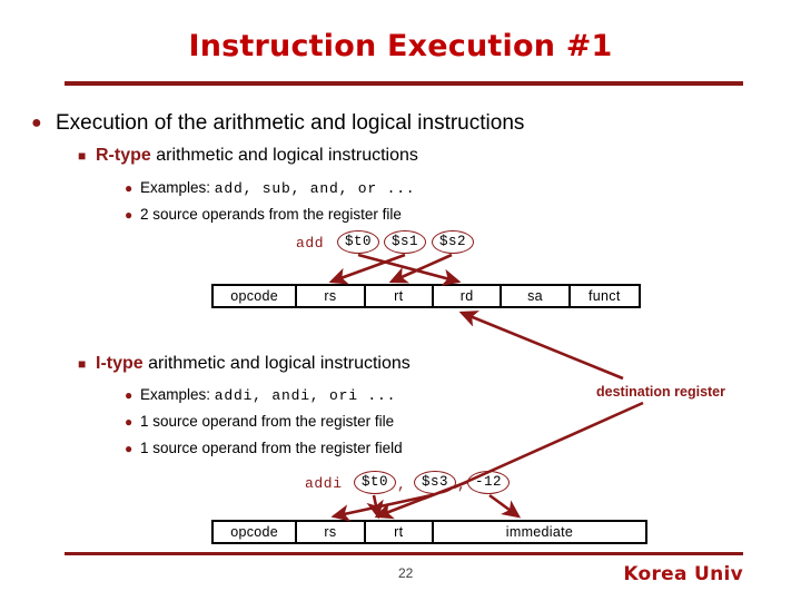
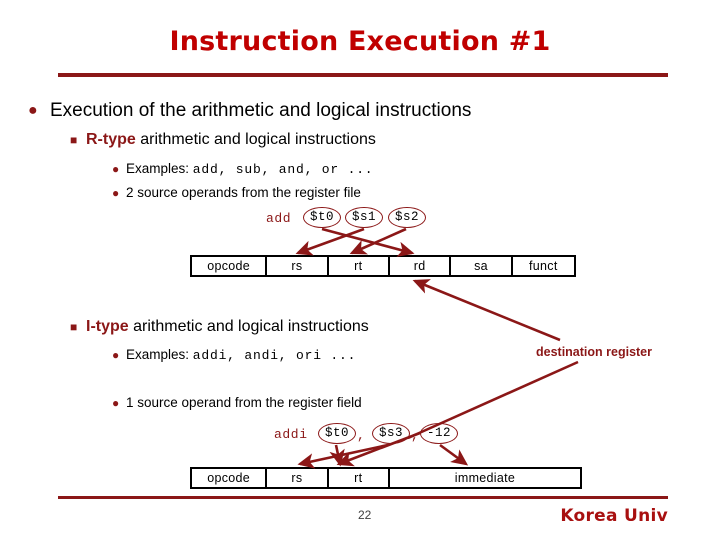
  Instruction Execution #1
  ● Execution of the arithmetic and logical instructions
  ■ R-type arithmetic and logical instructions
  ● Examples: add, sub, and, or ...
  ● 2 source operands from the register file
  add
  $t0
  $s1
  $s2
  opcode
  rs
  rt
  rd
  sa
  funct
  ■ I-type arithmetic and logical instructions
  ● Examples: addi, andi, ori ...
- ● 1 source operand from the register file
  ● 1 source operand from the register field
  destination register
  addi
  $t0
  ,
  $s3
  -12
  opcode
  rs
  rt
  immediate
  22
  Korea Univ
